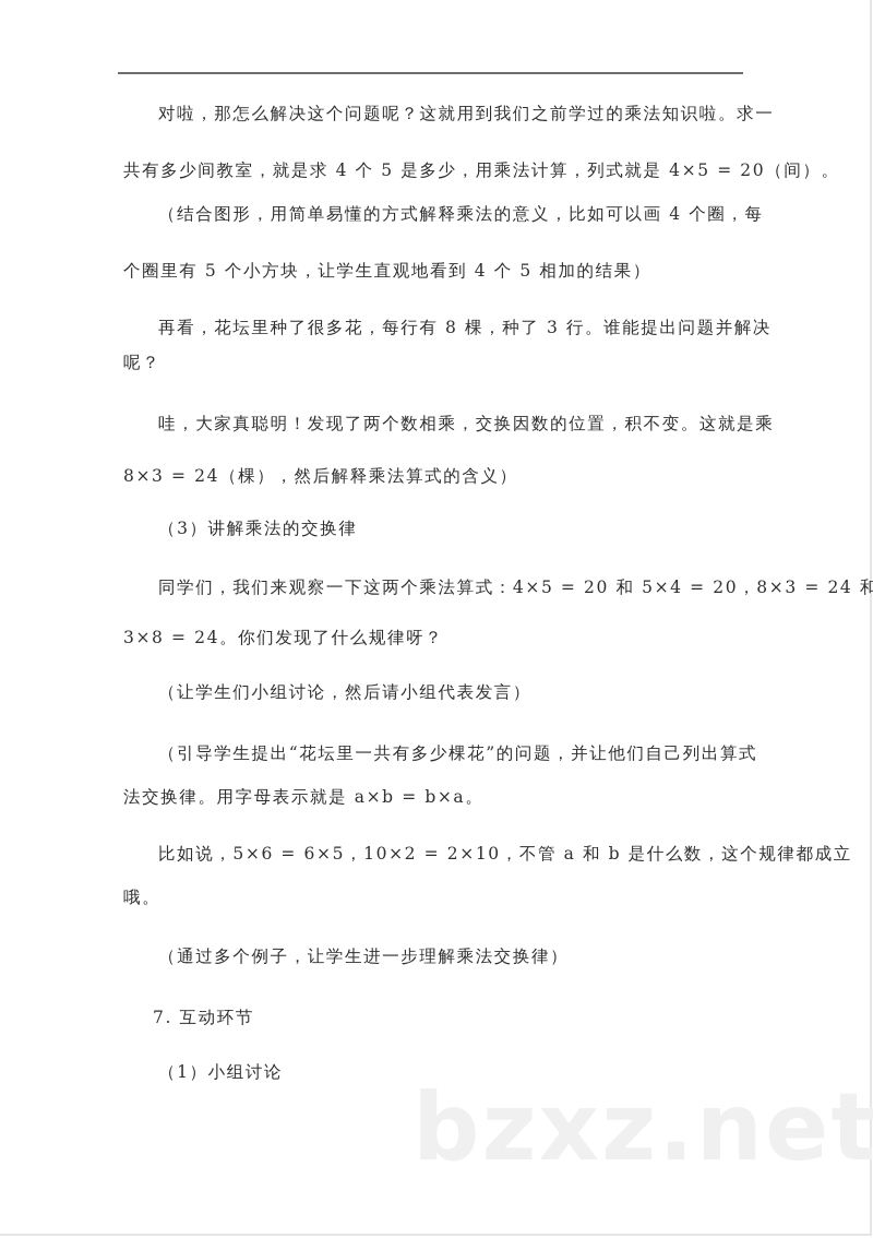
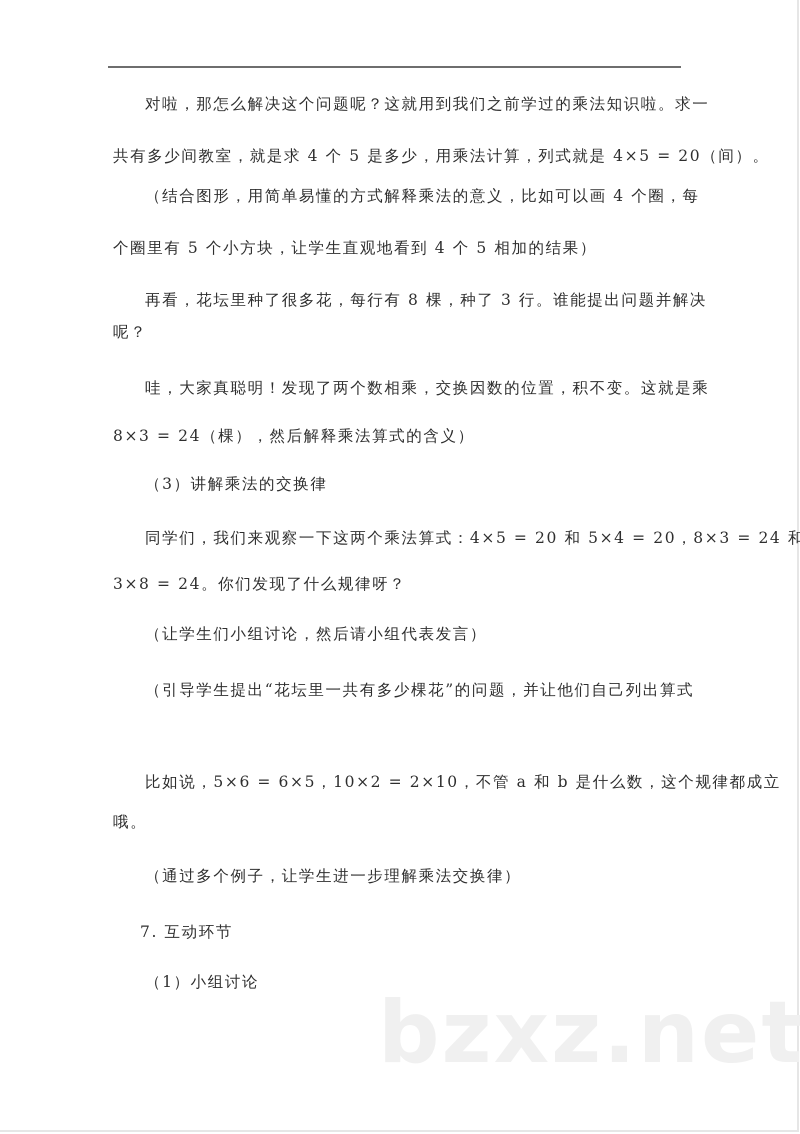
  对啦，那怎么解决这个问题呢？这就用到我们之前学过的乘法知识啦。求一
  共有多少间教室，就是求 4 个 5 是多少，用乘法计算，列式就是 4×5 = 20（间）。
  （结合图形，用简单易懂的方式解释乘法的意义，比如可以画 4 个圈，每
  个圈里有 5 个小方块，让学生直观地看到 4 个 5 相加的结果）
  再看，花坛里种了很多花，每行有 8 棵，种了 3 行。谁能提出问题并解决
  呢？
  哇，大家真聪明！发现了两个数相乘，交换因数的位置，积不变。这就是乘
  8×3 = 24（棵），然后解释乘法算式的含义）
  （3）讲解乘法的交换律
  同学们，我们来观察一下这两个乘法算式：4×5 = 20 和 5×4 = 20，8×3 = 24 和
  3×8 = 24。你们发现了什么规律呀？
  （让学生们小组讨论，然后请小组代表发言）
  （引导学生提出“花坛里一共有多少棵花”的问题，并让他们自己列出算式
- 法交换律。用字母表示就是 a×b = b×a。
  比如说，5×6 = 6×5，10×2 = 2×10，不管 a 和 b 是什么数，这个规律都成立
  哦。
  （通过多个例子，让学生进一步理解乘法交换律）
  7. 互动环节
  （1）小组讨论
  bzxz.net
